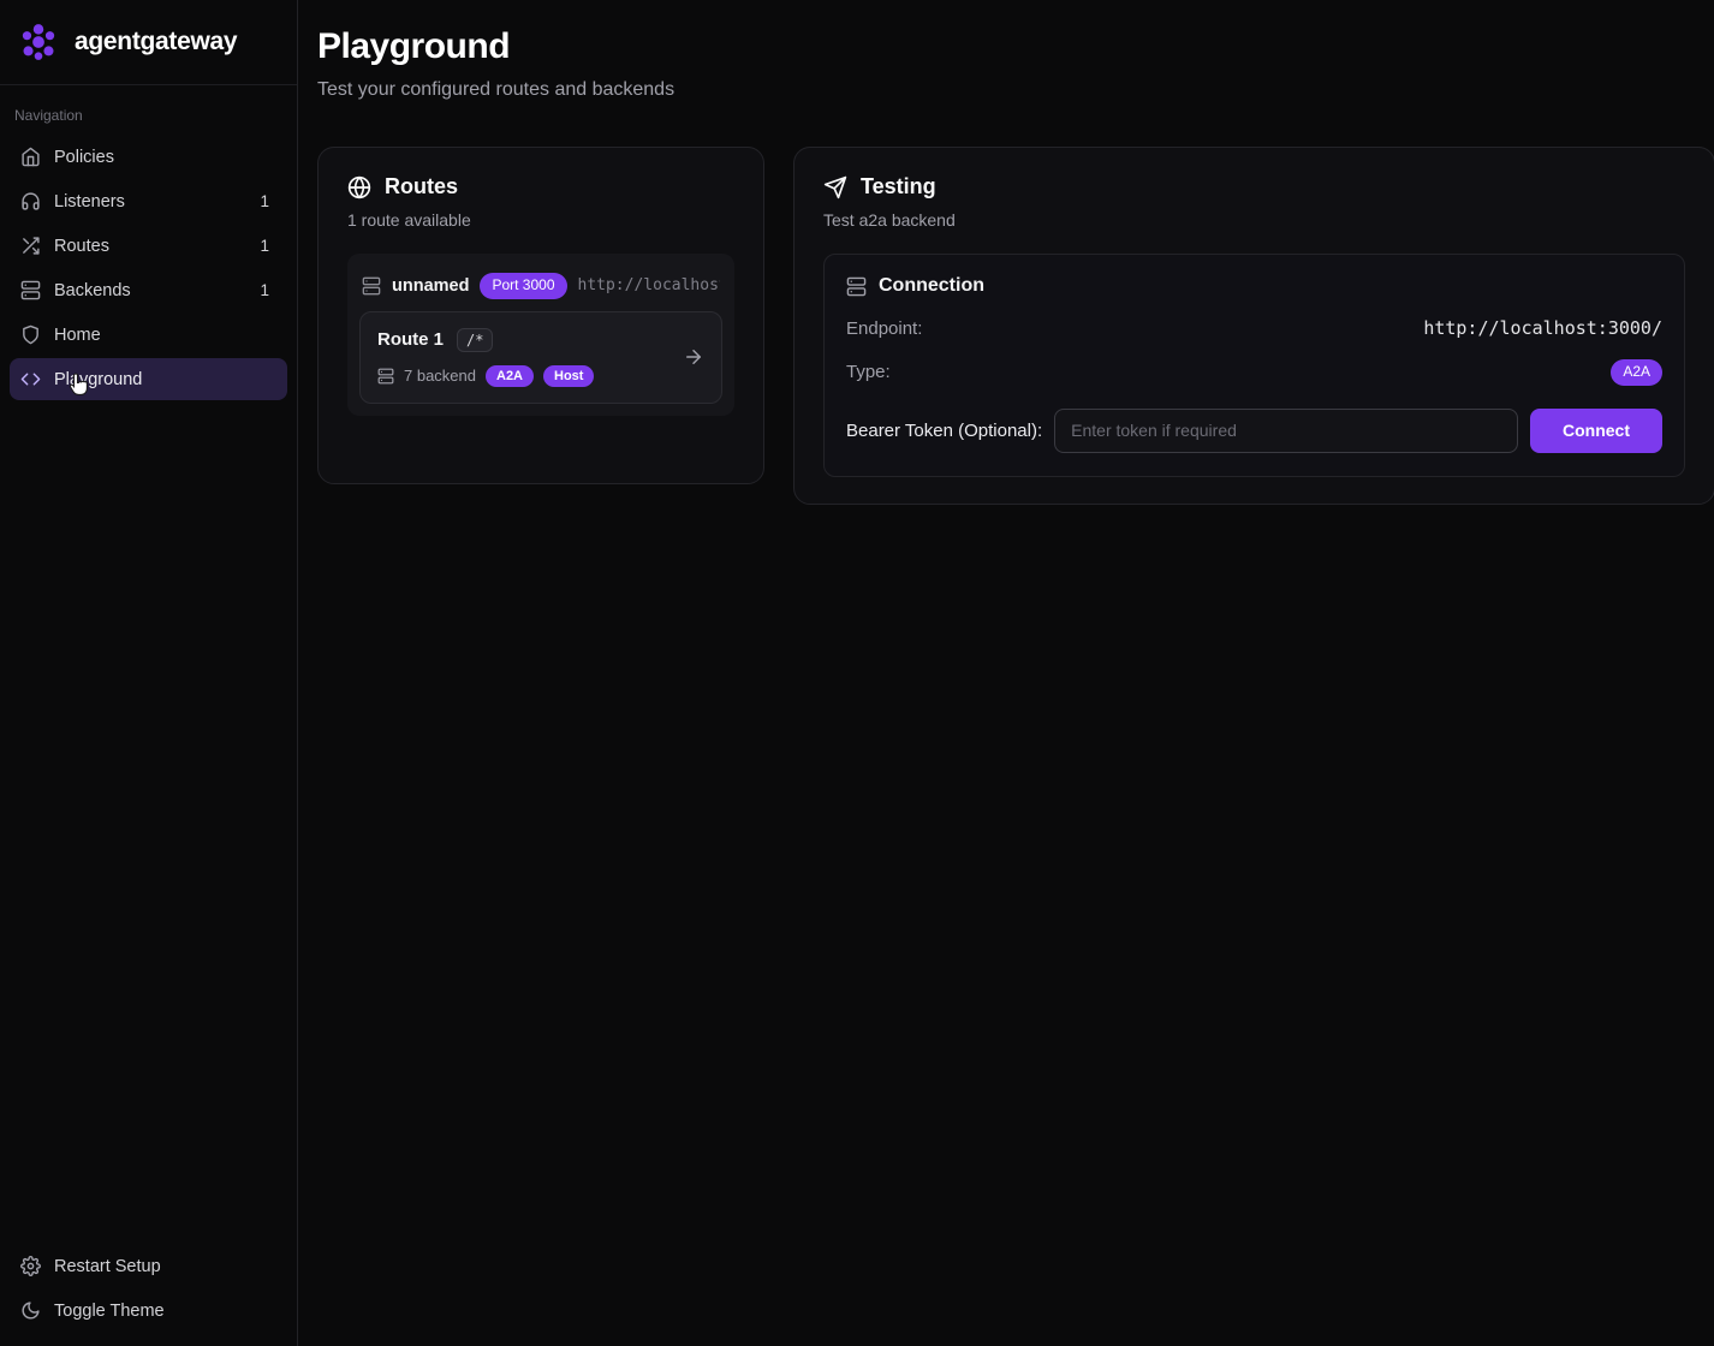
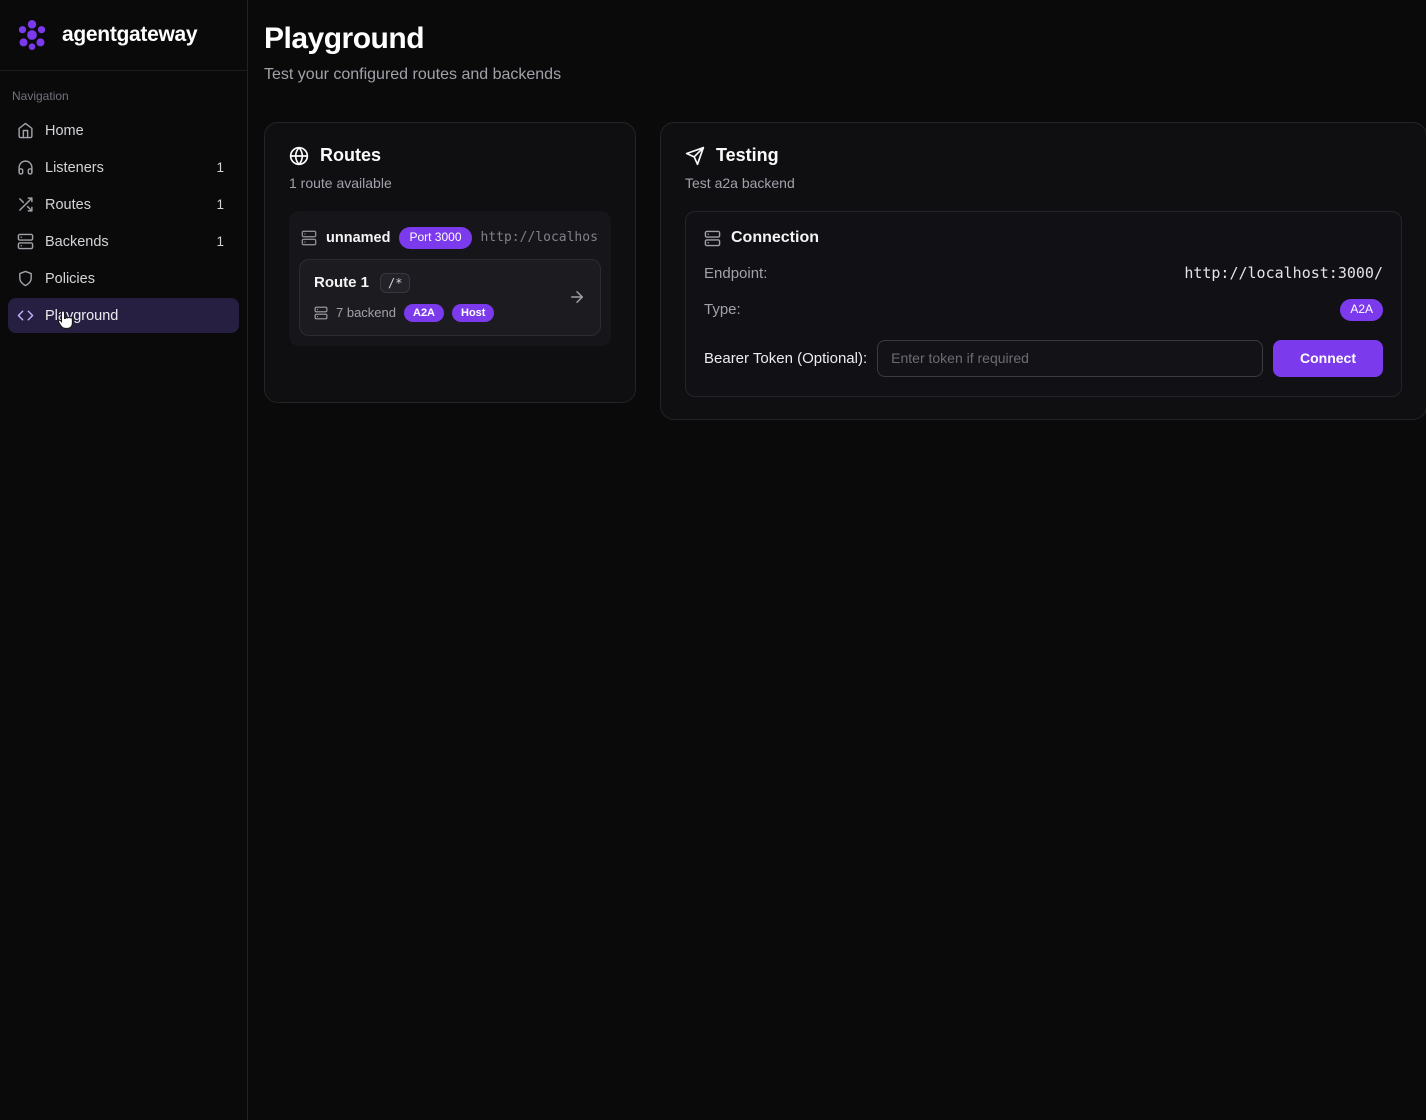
  agentgateway
  Navigation
- Policies
+ Home
  Listeners
  1
  Routes
  1
  Backends
  1
- Home
+ Policies
  Plyground
- Restart Setup
- Toggle Theme
  Playground
  Test your configured routes and backends
  Routes
  1 route available
  unnamed
  Port 3000
  Route 1
  /*
  7 backend
  A2A
  Host
  Testing
  Test a2a backend
  Connection
  Endpoint:
  http://localhost:3000/
  Type:
  A2A
  Bearer Token (Optional):
  Enter token if required
  Connect
